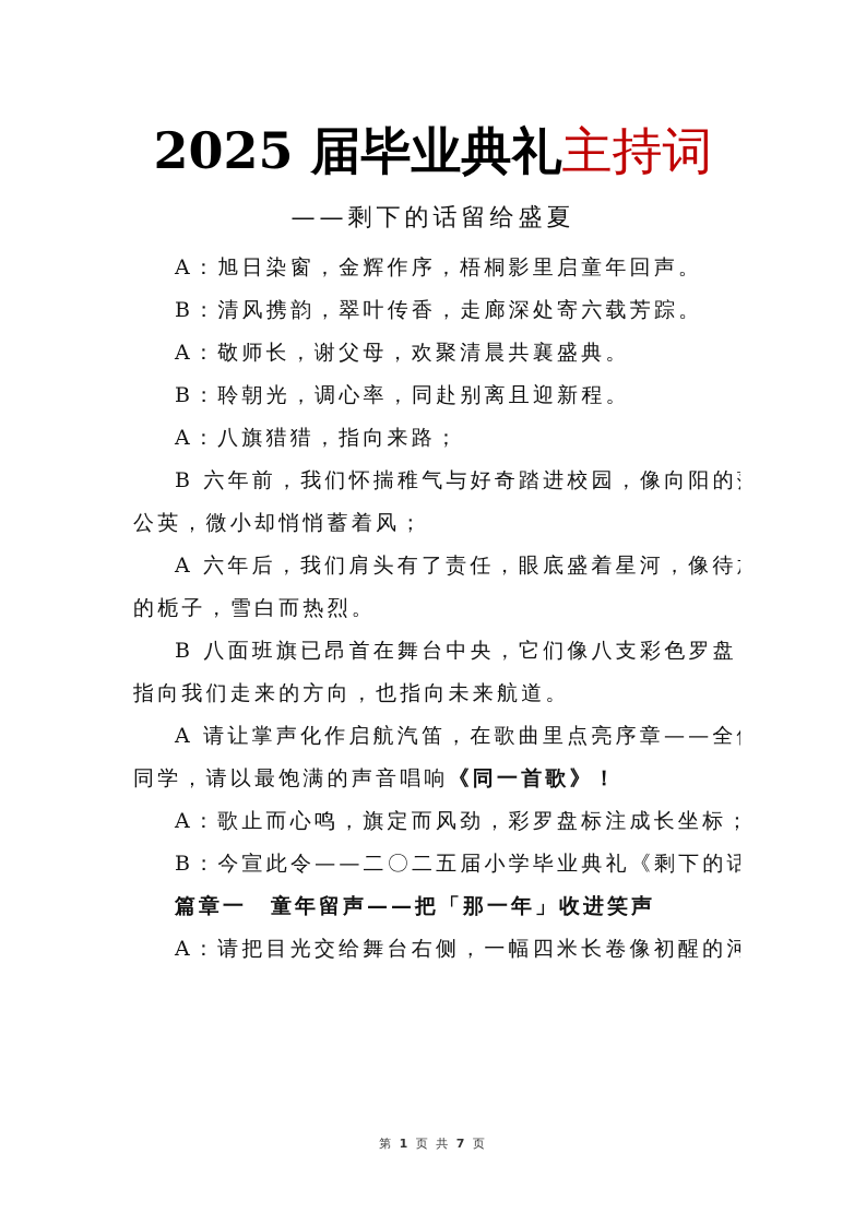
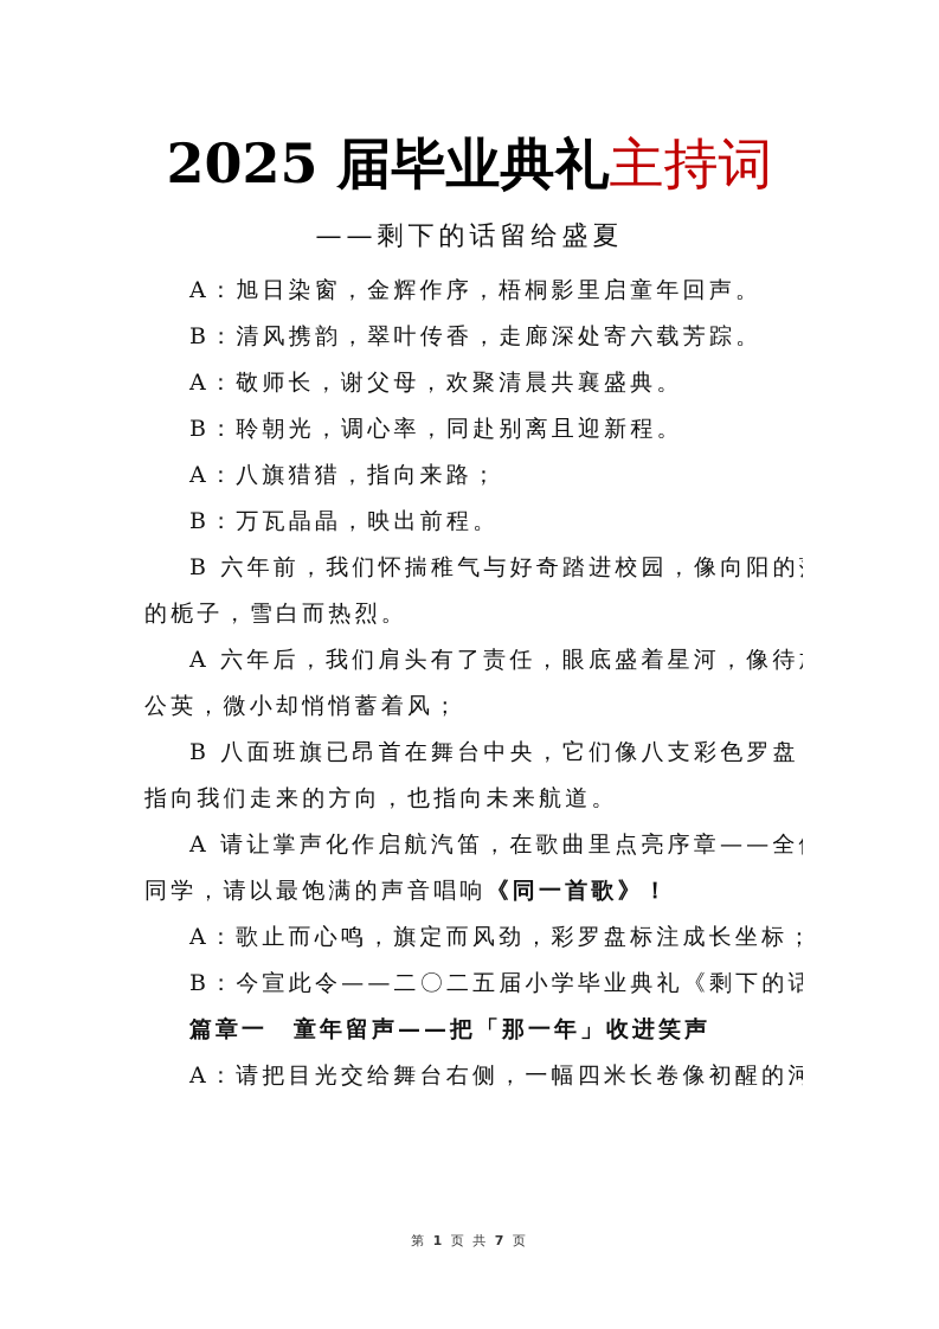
  2025 届毕业典礼主持词
  ——剩下的话留给盛夏
  A：旭日染窗，金辉作序，梧桐影里启童年回声。
  B：清风携韵，翠叶传香，走廊深处寄六载芳踪。
  A：敬师长，谢父母，欢聚清晨共襄盛典。
  B：聆朝光，调心率，同赴别离且迎新程。
  A：八旗猎猎，指向来路；
+ B：万瓦晶晶，映出前程。
  B 六年前，我们怀揣稚气与好奇踏进校园，像向阳的
- 公英，微小却悄悄蓄着风；
+ 的栀子，雪白而热烈。
  A 六年后，我们肩头有了责任，眼底盛着星河，像待
- 的栀子，雪白而热烈。
+ 公英，微小却悄悄蓄着风；
  B 八面班旗已昂首在舞台中央，它们像八支彩色罗盘
  指向我们走来的方向，也指向未来航道。
  A 请让掌声化作启航汽笛，在歌曲里点亮序章——全
  同学，请以最饱满的声音唱响《同一首歌》！
  A：歌止而心鸣，旗定而风劲，彩罗盘标注成长坐标；
  B：今宣此令——二〇二五届小学毕业典礼《剩下的话
  篇章一 童年留声——把「那一年」收进笑声
  A：请把目光交给舞台右侧，一幅四米长卷像初醒的河
  第 1 页 共 7 页
